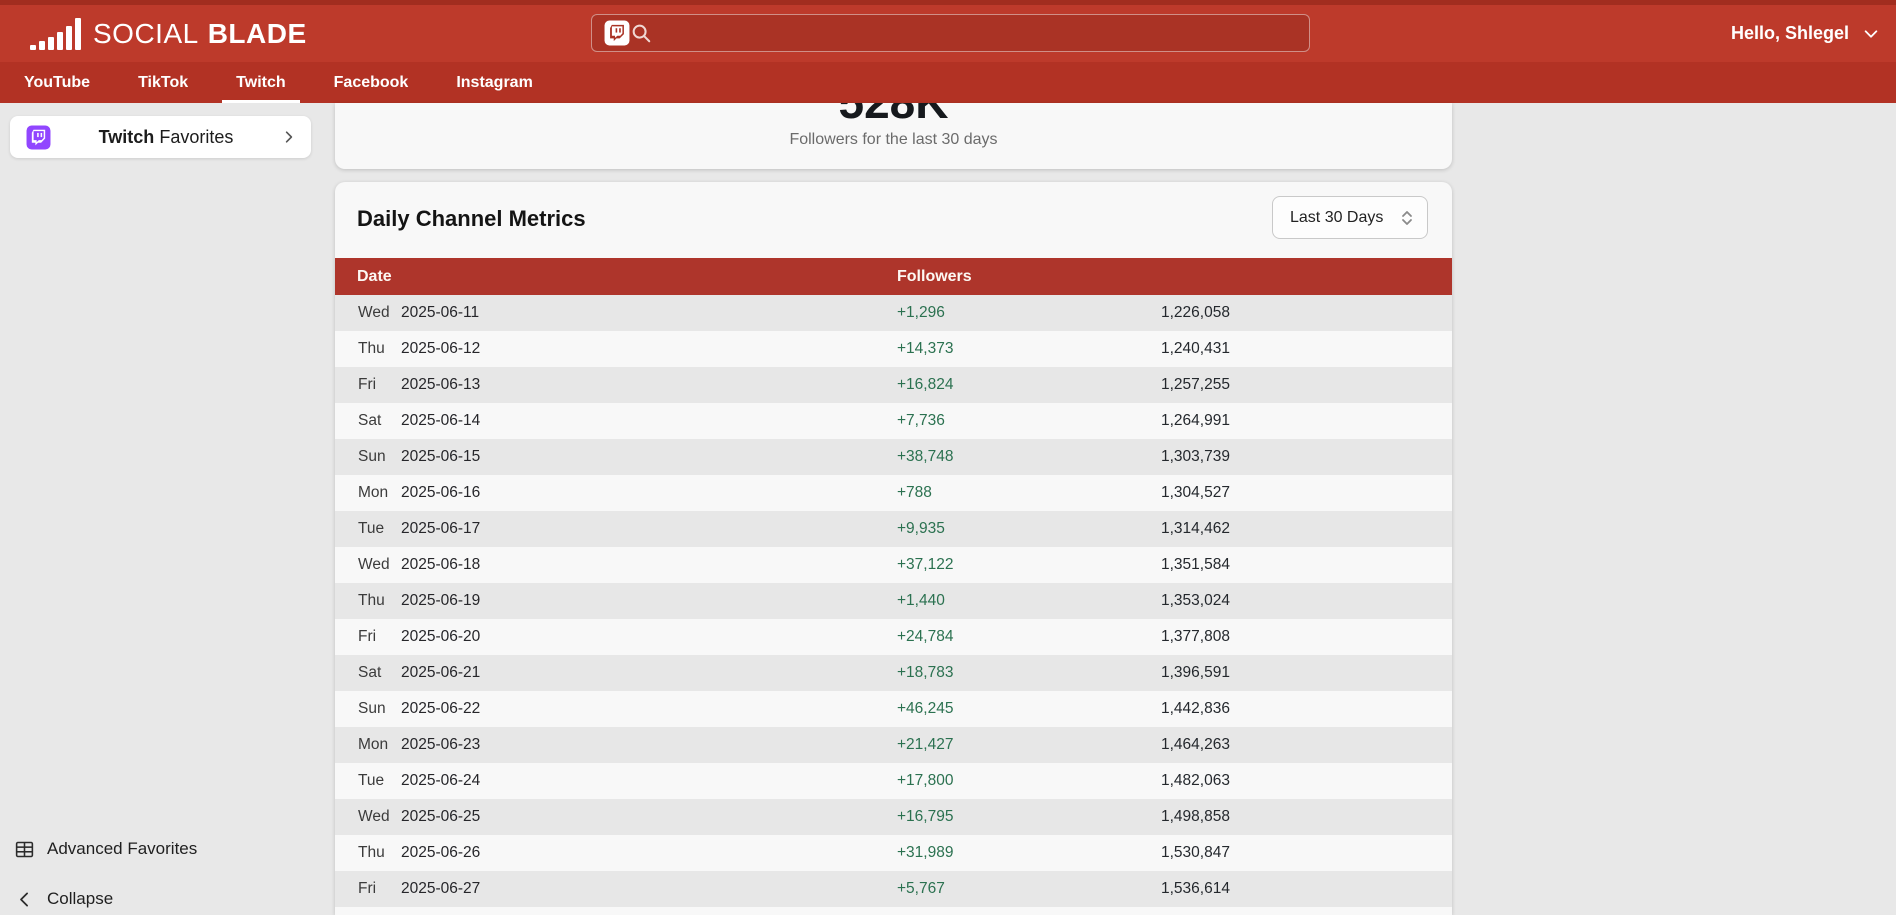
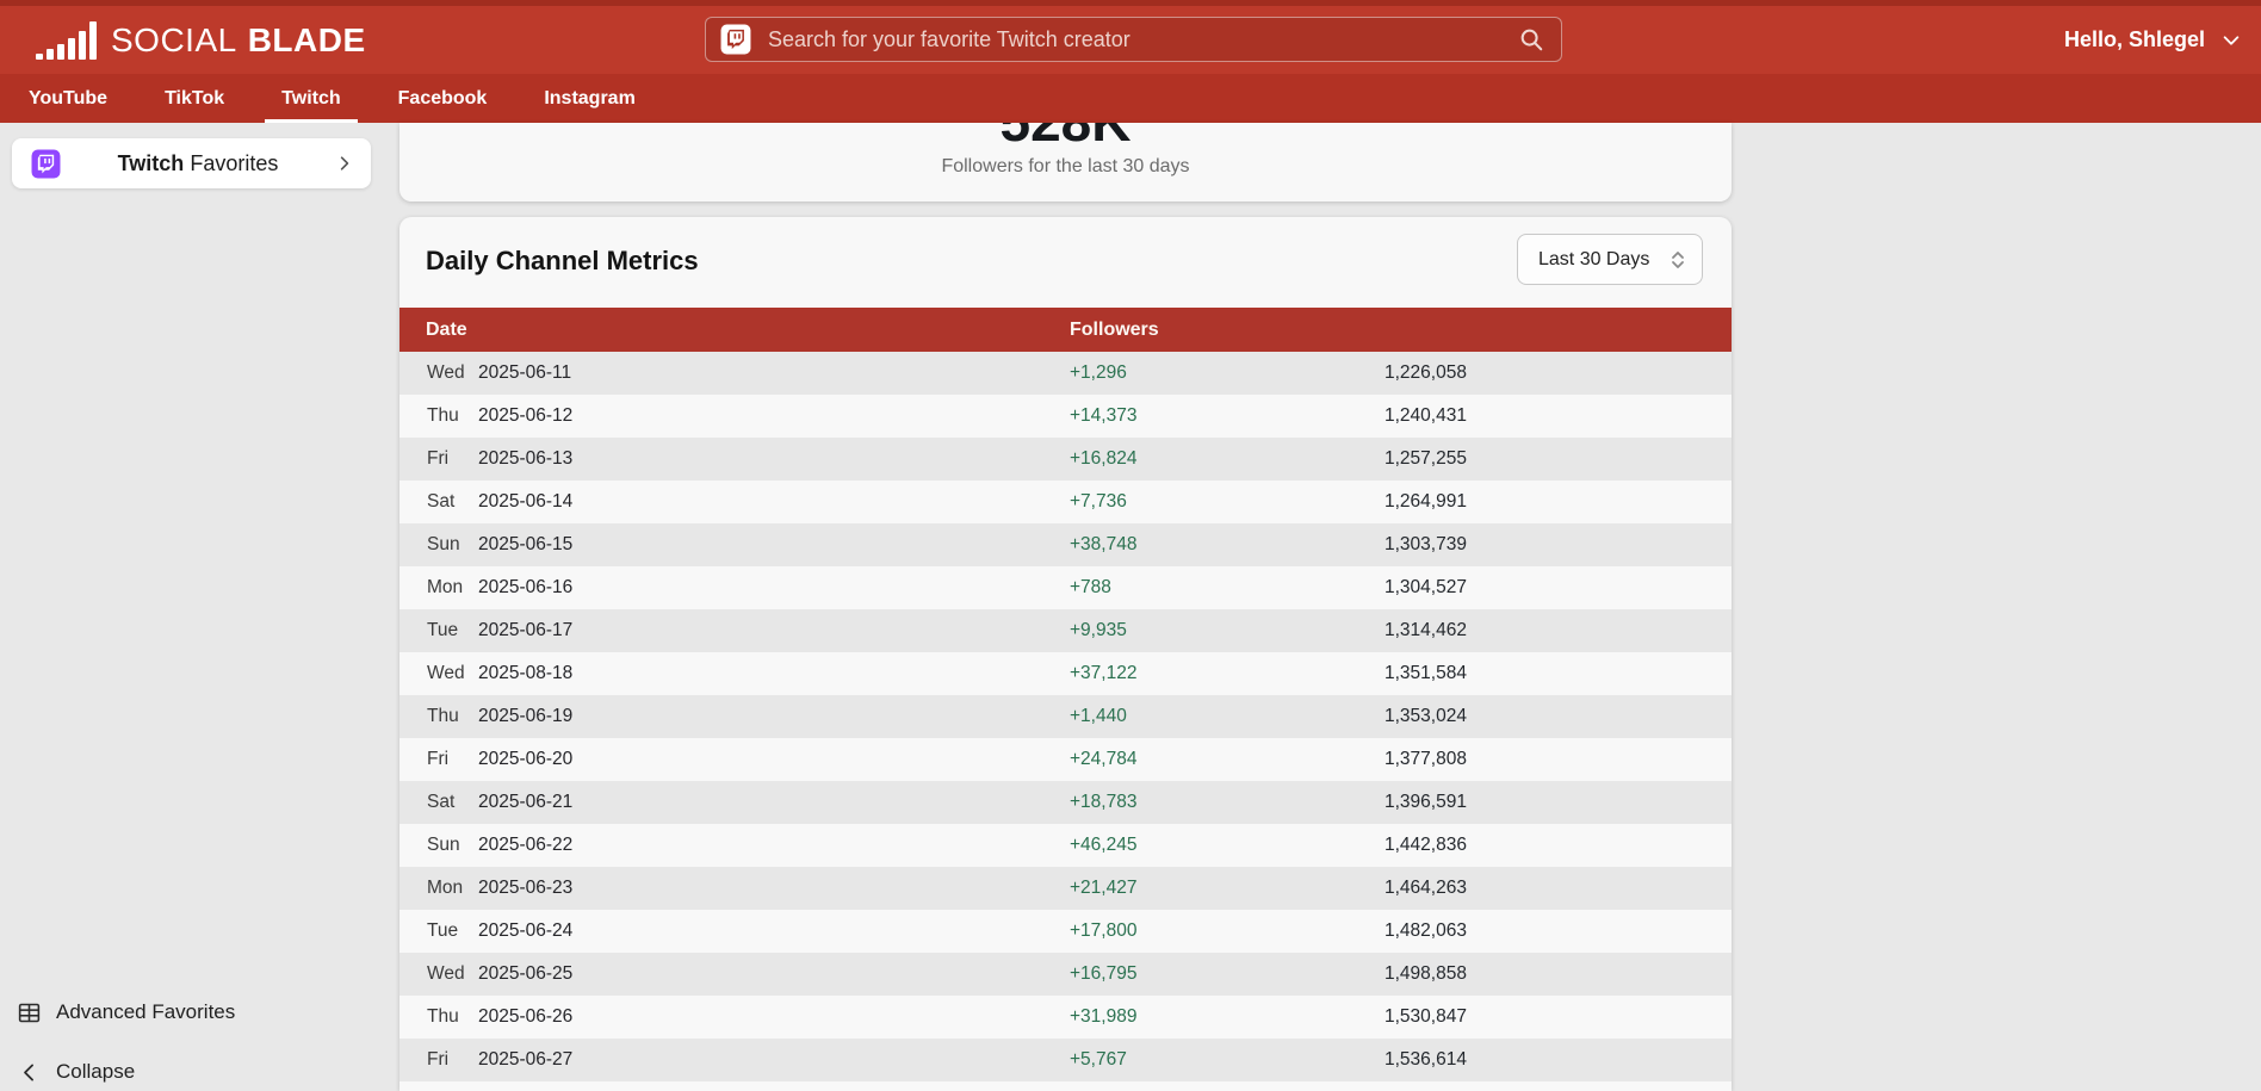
  SOCIAL
  BLADE
+ Search for your favorite Twitch creator
  Hello, Shlegel
  YouTube
  TikTok
  Twitch
  Facebook
  Instagram
  Twitch Favorites
  Advanced Favorites
  Collapse
  Followers for the last 30 days
  Daily Channel Metrics
  Last 30 Days
  Date
  Followers
  Wed
  2025-06-11
  +1,296
  1,226,058
  Thu
  2025-06-12
  +14,373
  1,240,431
  Fri
  2025-06-13
  +16,824
  1,257,255
  Sat
  2025-06-14
  +7,736
  1,264,991
  Sun
  2025-06-15
  +38,748
  1,303,739
  Mon
  2025-06-16
  +788
  1,304,527
  Tue
  2025-06-17
  +9,935
  1,314,462
  Wed
- 2025-06-18
+ 2025-08-18
  +37,122
  1,351,584
  Thu
  2025-06-19
  +1,440
  1,353,024
  Fri
  2025-06-20
  +24,784
  1,377,808
  Sat
  2025-06-21
  +18,783
  1,396,591
  Sun
  2025-06-22
  +46,245
  1,442,836
  Mon
  2025-06-23
  +21,427
  1,464,263
  Tue
  2025-06-24
  +17,800
  1,482,063
  Wed
  2025-06-25
  +16,795
  1,498,858
  Thu
  2025-06-26
  +31,989
  1,530,847
  Fri
  2025-06-27
  +5,767
  1,536,614
